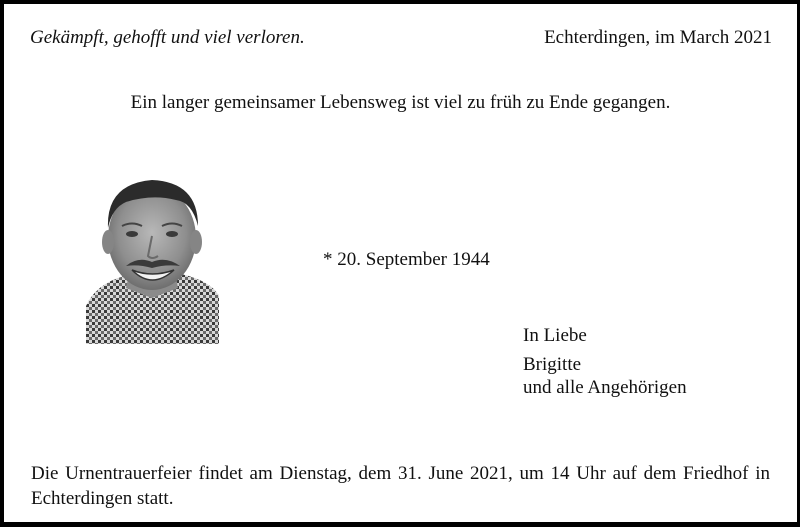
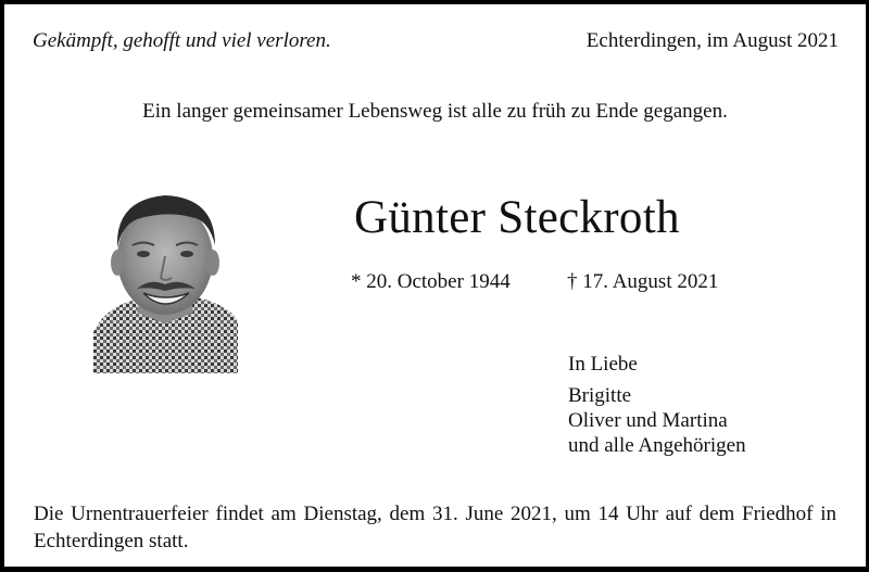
  Gekämpft, gehofft und viel verloren.
- Echterdingen, im March 2021
+ Echterdingen, im August 2021
- Ein langer gemeinsamer Lebensweg ist viel zu früh zu Ende gegangen.
+ Ein langer gemeinsamer Lebensweg ist alle zu früh zu Ende gegangen.
+ Günter Steckroth
- * 20. September 1944
+ * 20. October 1944
+ † 17. August 2021
  In Liebe
  Brigitte
+ Oliver und Martina
  und alle Angehörigen
  Die Urnentrauerfeier findet am Dienstag, dem 31. June 2021, um 14 Uhr auf dem Friedhof in Echterdingen statt.
